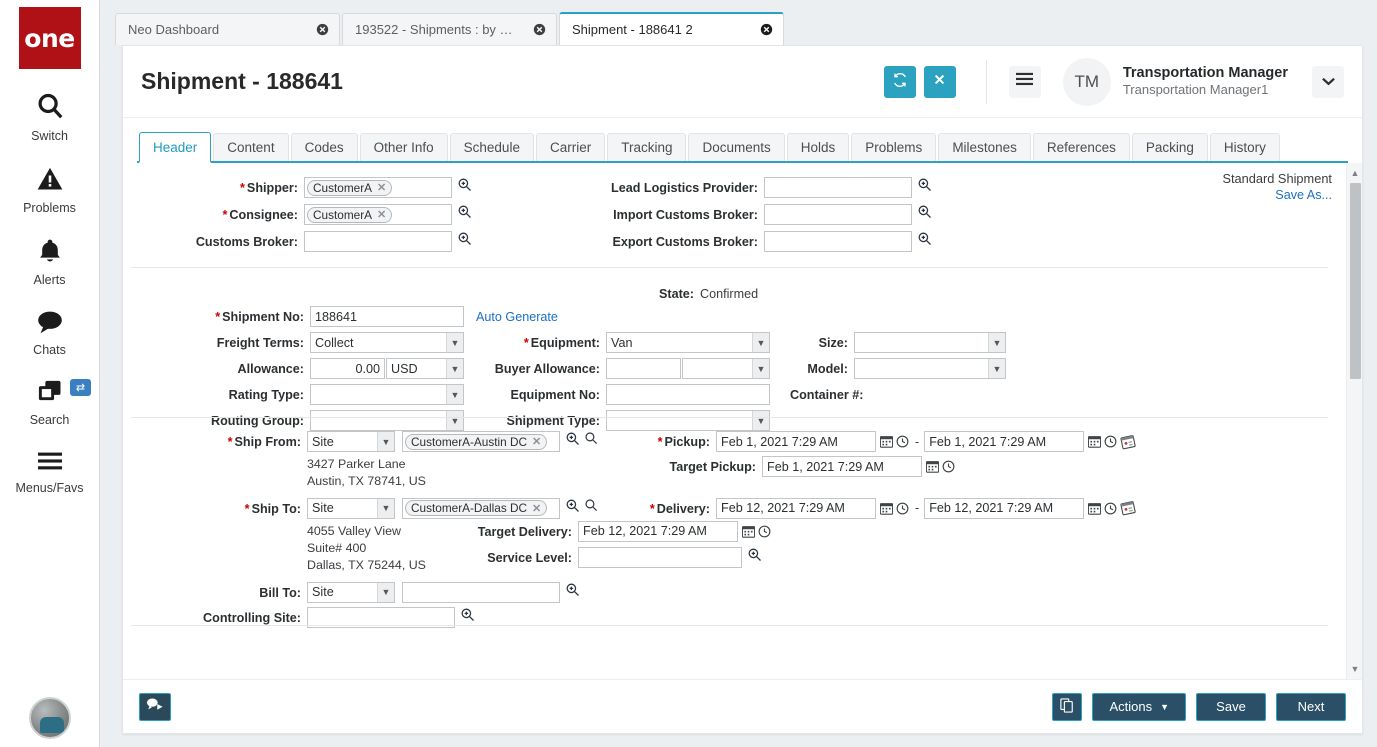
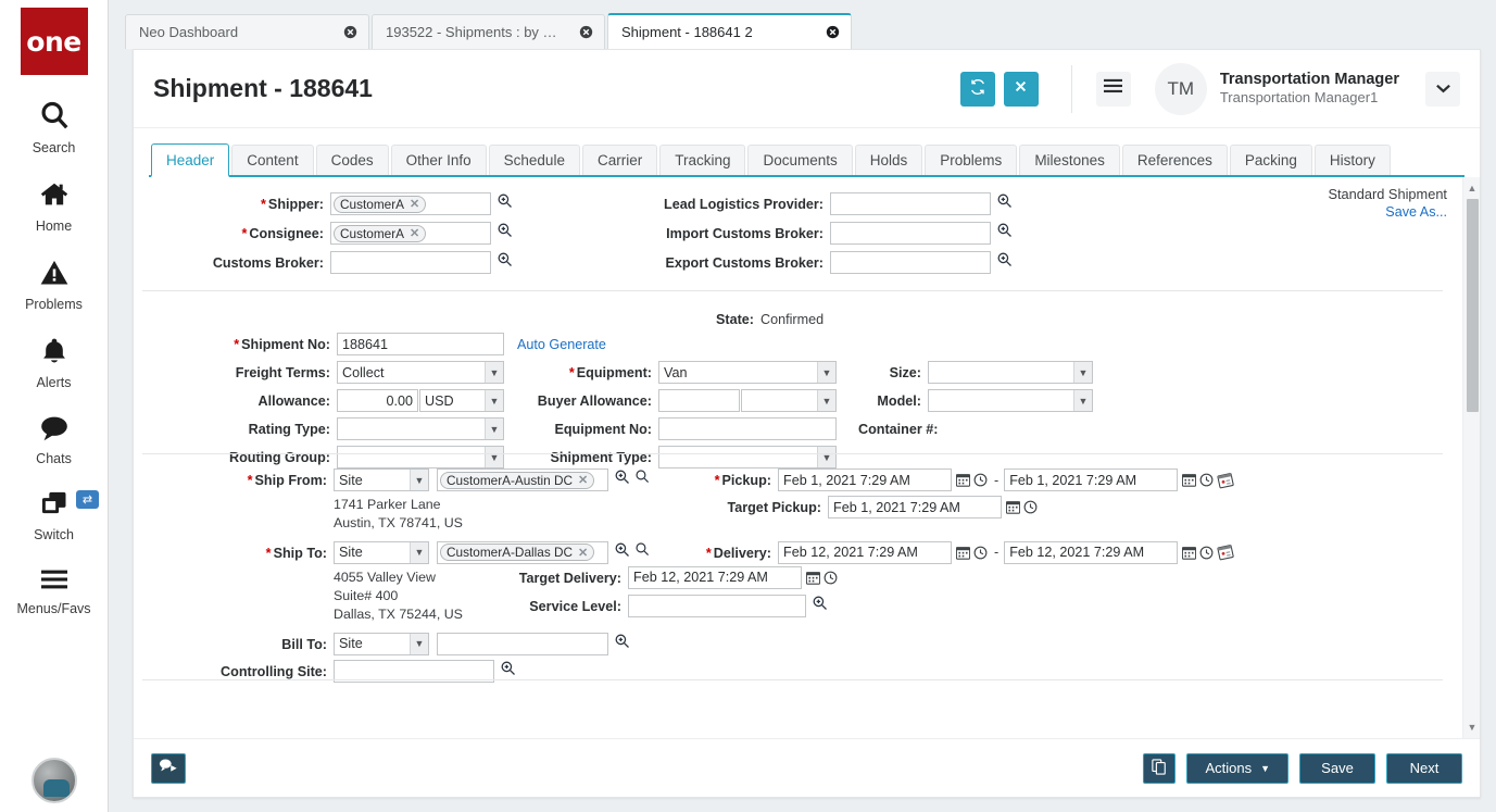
  one
- Switch
+ Search
+ Home
  Problems
  Alerts
  Chats
- Search
+ Switch
  ⇄
  Menus/Favs
  Neo Dashboard
  193522 - Shipments : by Shi
  Shipment - 188641 2
  Shipment - 188641
  TM
  Transportation Manager
  Transportation Manager1
  Header
  Content
  Codes
  Other Info
  Schedule
  Carrier
  Tracking
  Documents
  Holds
  Problems
  Milestones
  References
  Packing
  History
  Standard Shipment
  Save As...
  * Shipper:
  CustomerA
  ✕
  Lead Logistics Provider:
  * Consignee:
  CustomerA
  ✕
  Import Customs Broker:
  Customs Broker:
  Export Customs Broker:
  State:
  Confirmed
  * Shipment No:
  188641
  Auto Generate
  Freight Terms:
  Collect
  ▼
  * Equipment:
  Van
  ▼
  Size:
  ▼
  Allowance:
  0.00
  USD
  ▼
  Buyer Allowance:
  ▼
  Model:
  ▼
  Rating Type:
  ▼
  Equipment No:
  Container #:
  Routing Group:
  ▼
  Shipment Type:
  ▼
  * Ship From:
  Site
  ▼
  CustomerA-Austin DC
  ✕
  * Pickup:
  Feb 1, 2021 7:29 AM
  -
  Feb 1, 2021 7:29 AM
- 3427 Parker Lane
+ 1741 Parker Lane
  Austin, TX 78741, US
  Target Pickup:
  Feb 1, 2021 7:29 AM
  * Ship To:
  Site
  ▼
  CustomerA-Dallas DC
  ✕
  * Delivery:
  Feb 12, 2021 7:29 AM
  -
  Feb 12, 2021 7:29 AM
  4055 Valley View
  Suite# 400
  Dallas, TX 75244, US
  Target Delivery:
  Feb 12, 2021 7:29 AM
  Service Level:
  Bill To:
  Site
  ▼
  Controlling Site:
  ▲
  ▼
  Actions
  ▼
  Save
  Next
